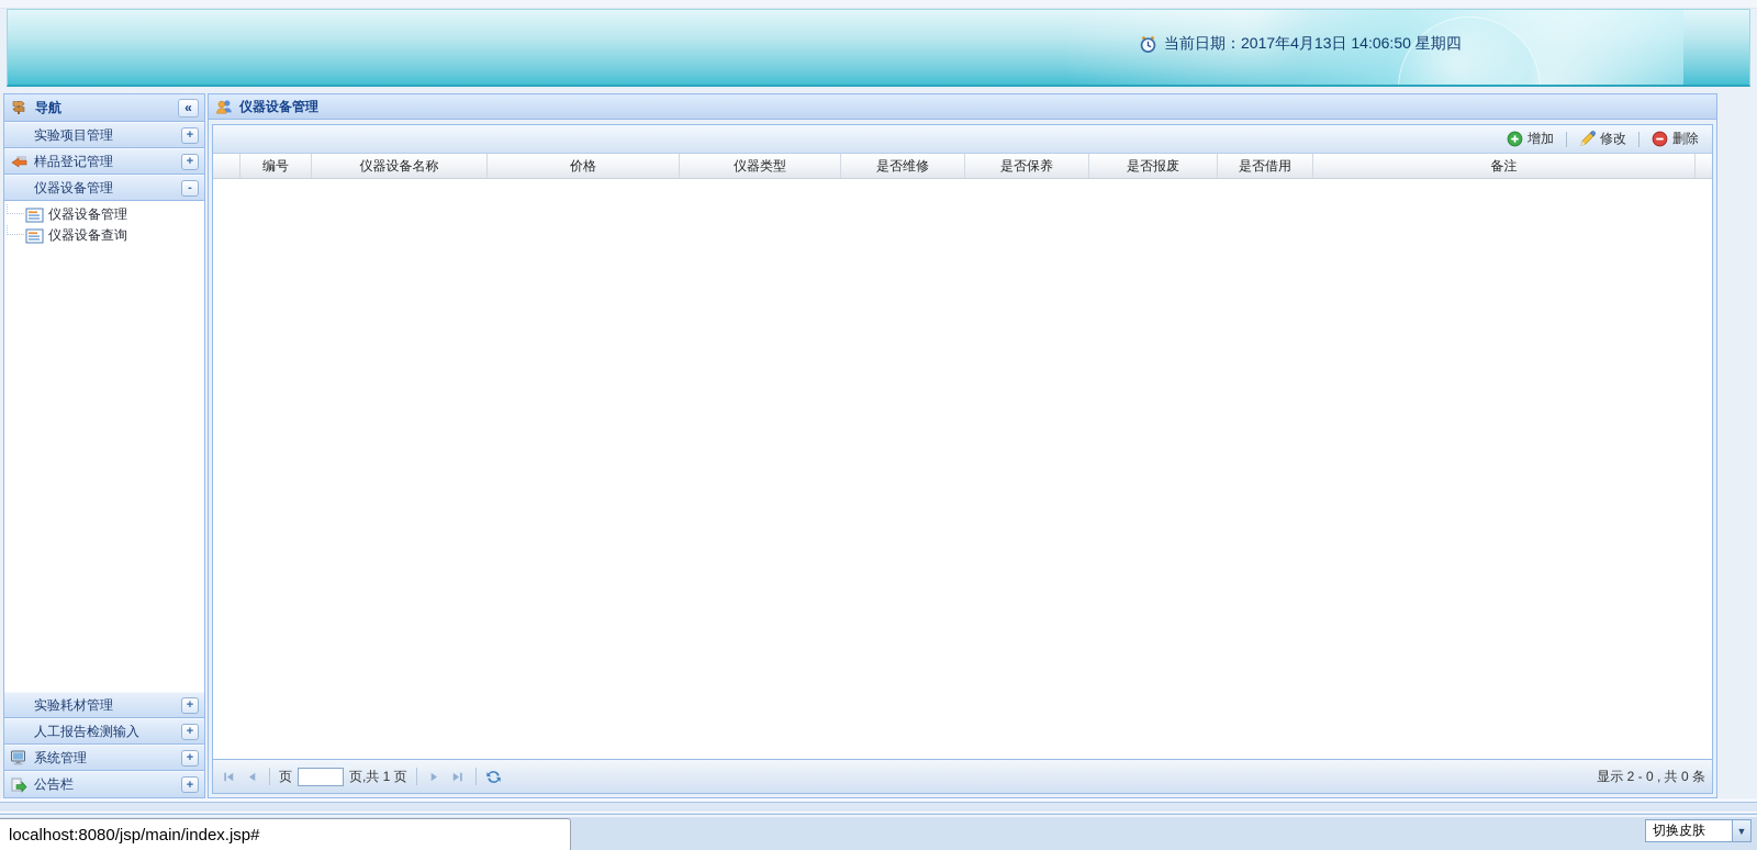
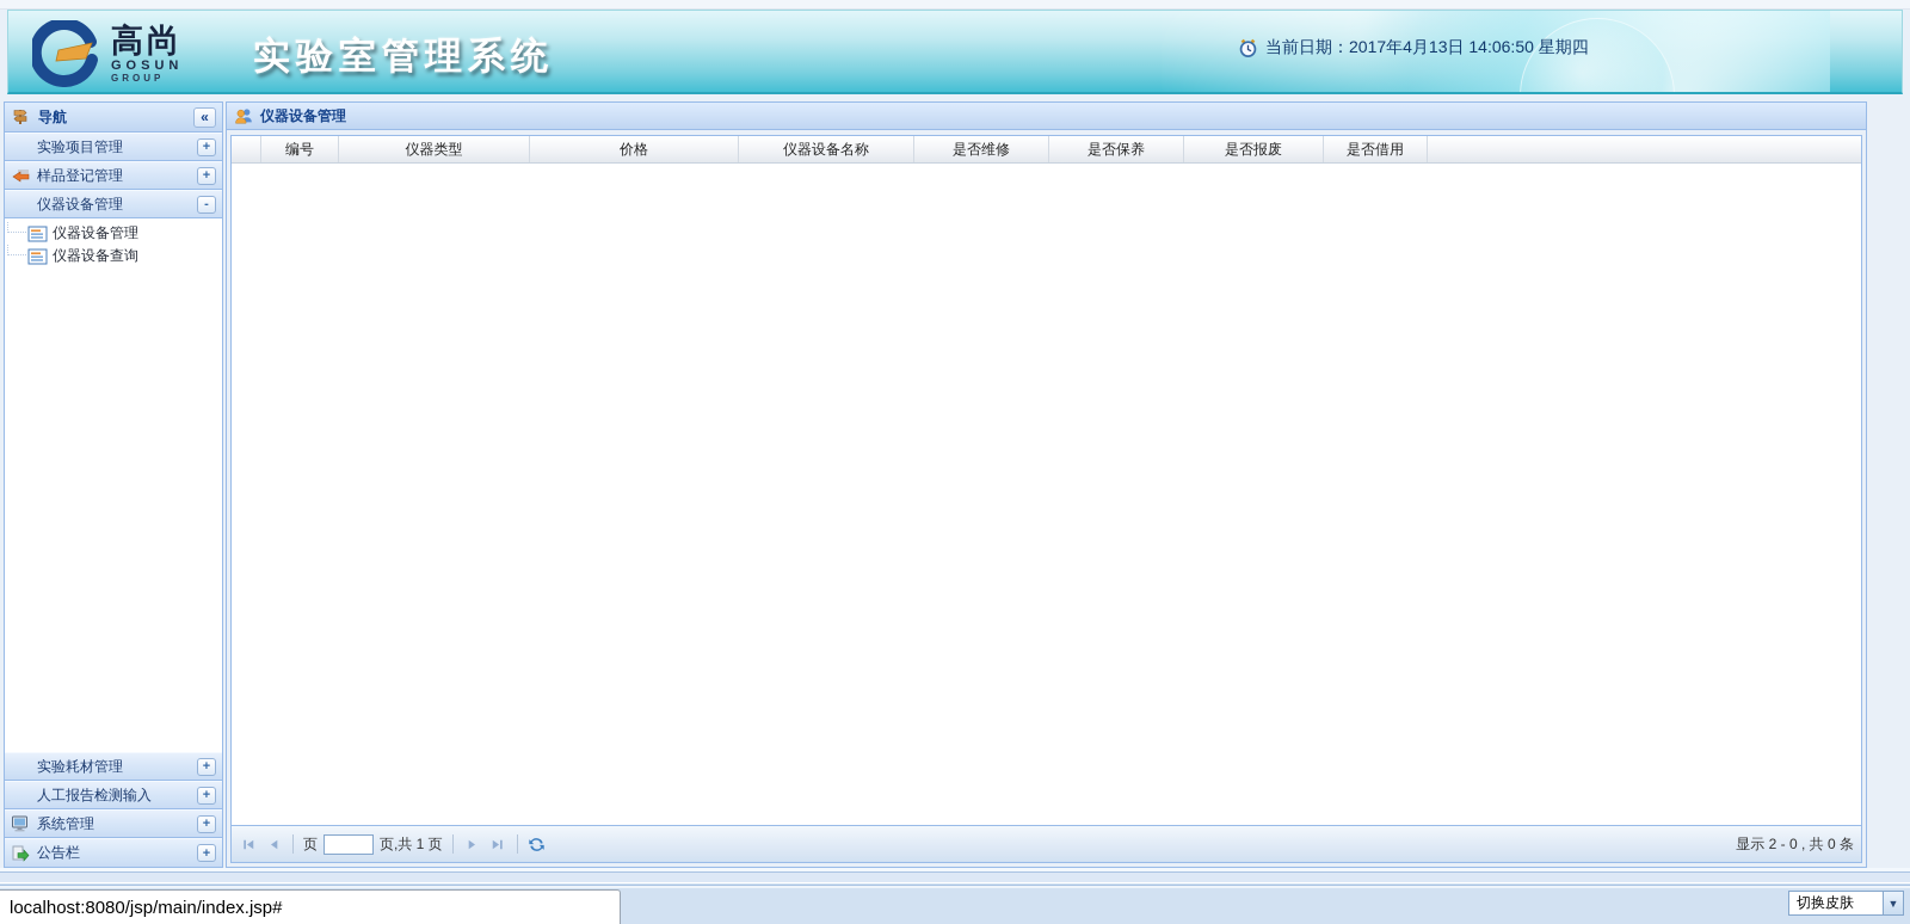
+ 高尚
+ GOSUN
+ GROUP
+ 实验室管理系统
  当前日期：2017年4月13日 14:06:50 星期四
  导航
  «
  实验项目管理
  +
  样品登记管理
  +
  仪器设备管理
  -
  仪器设备管理
  仪器设备查询
  实验耗材管理
  +
  人工报告检测输入
  +
  系统管理
  +
  公告栏
  +
  仪器设备管理
- 增加
- 修改
- 删除
  编号
- 仪器设备名称
+ 仪器类型
  价格
- 仪器类型
+ 仪器设备名称
  是否维修
  是否保养
  是否报废
  是否借用
- 备注
  页
  页,共 1 页
  显示 2 - 0 , 共 0 条
  localhost:8080/jsp/main/index.jsp#
  切换皮肤
  ▼
